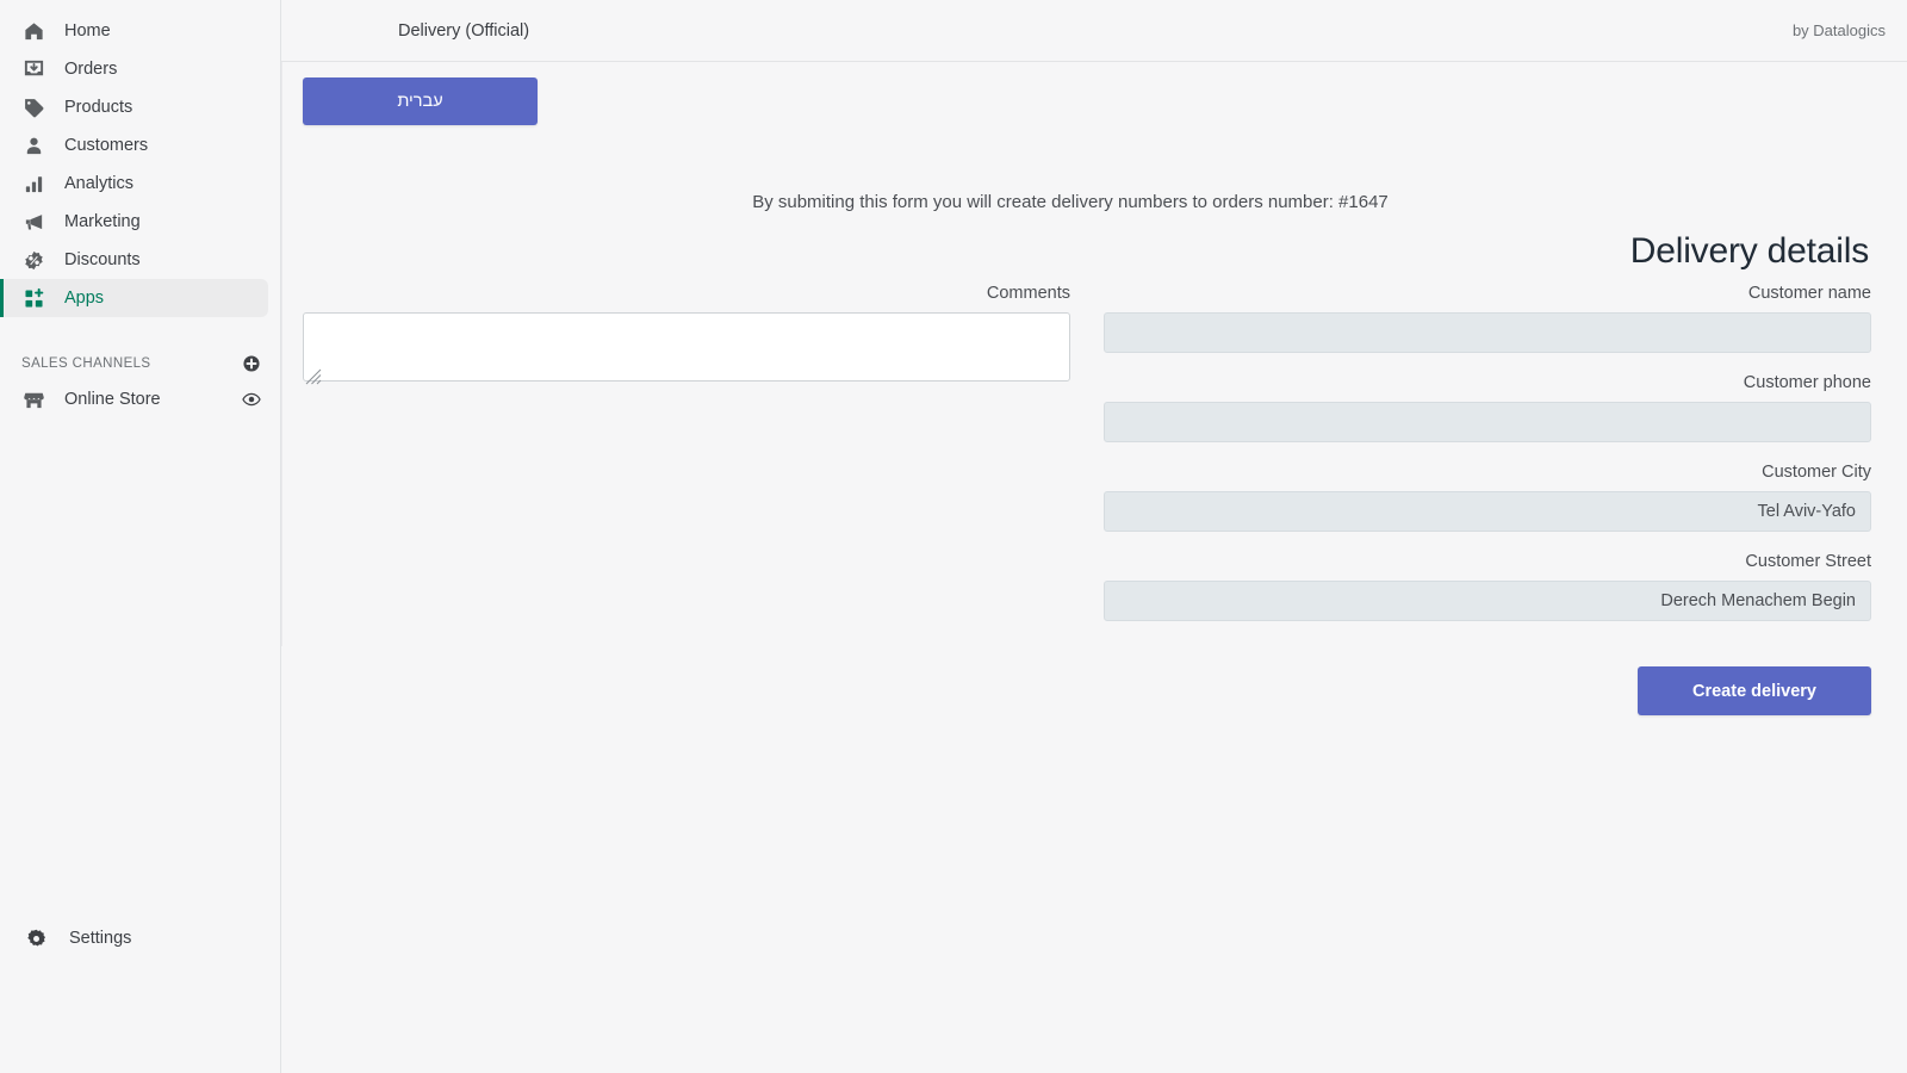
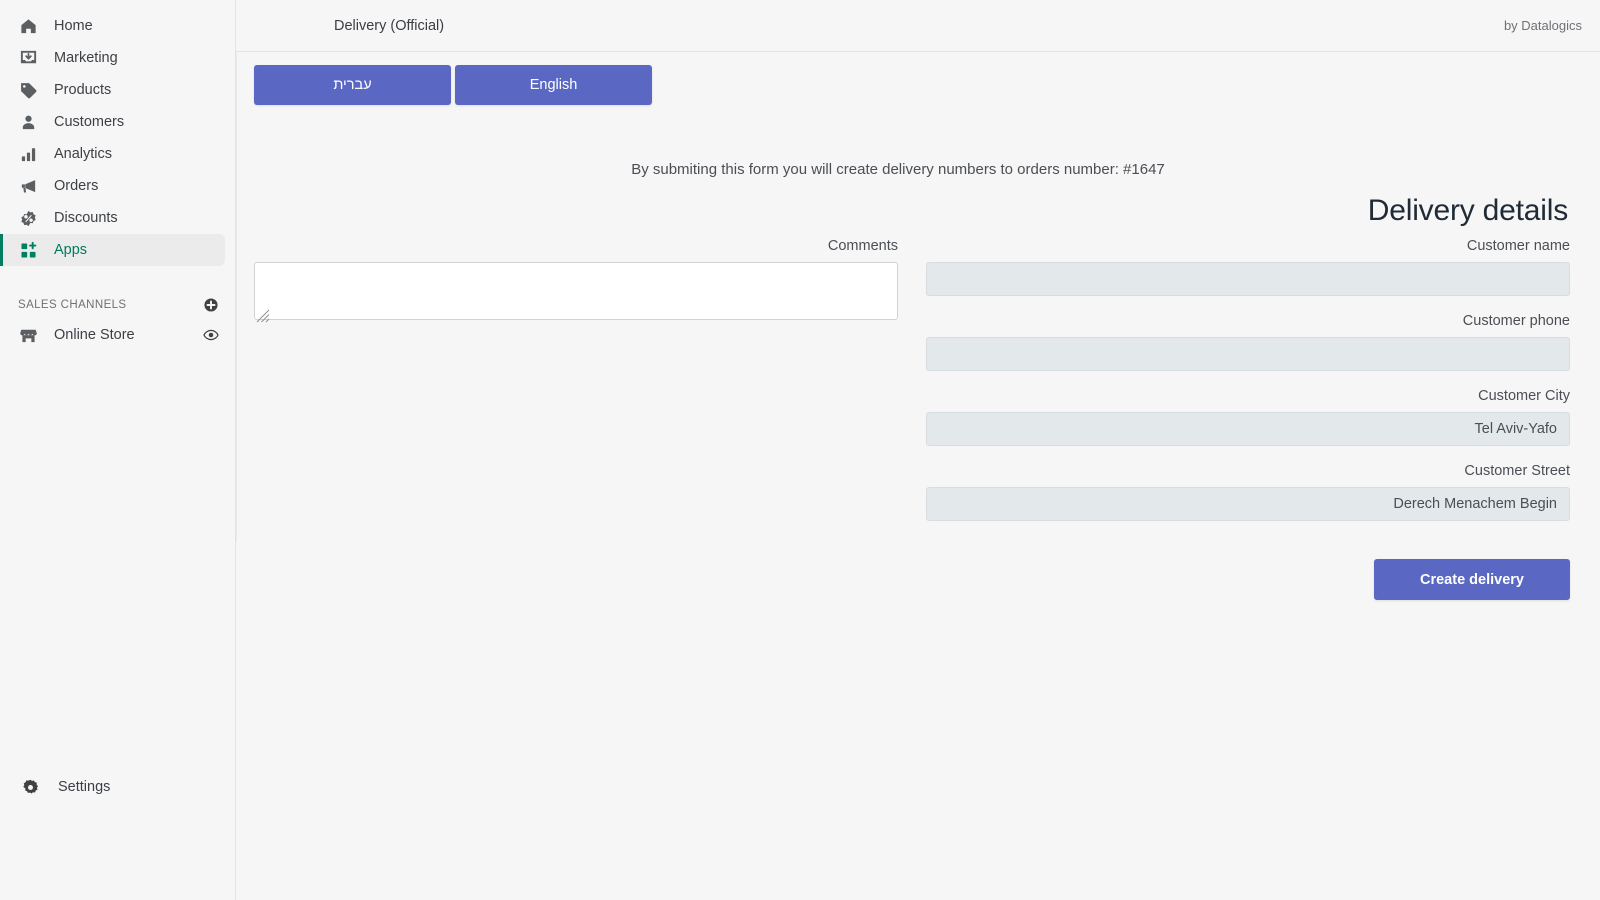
  Home
- Orders
+ Marketing
  Products
  Customers
  Analytics
- Marketing
+ Orders
  Discounts
  Apps
  SALES CHANNELS
  Online Store
  Settings
  Delivery (Official)
  by Datalogics
  עברית
+ English
  By submiting this form you will create delivery numbers to orders number: #1647
  Delivery details
  Comments
  Customer name
  Customer phone
  Customer City
  Tel Aviv-Yafo
  Customer Street
  Derech Menachem Begin
  Create delivery
